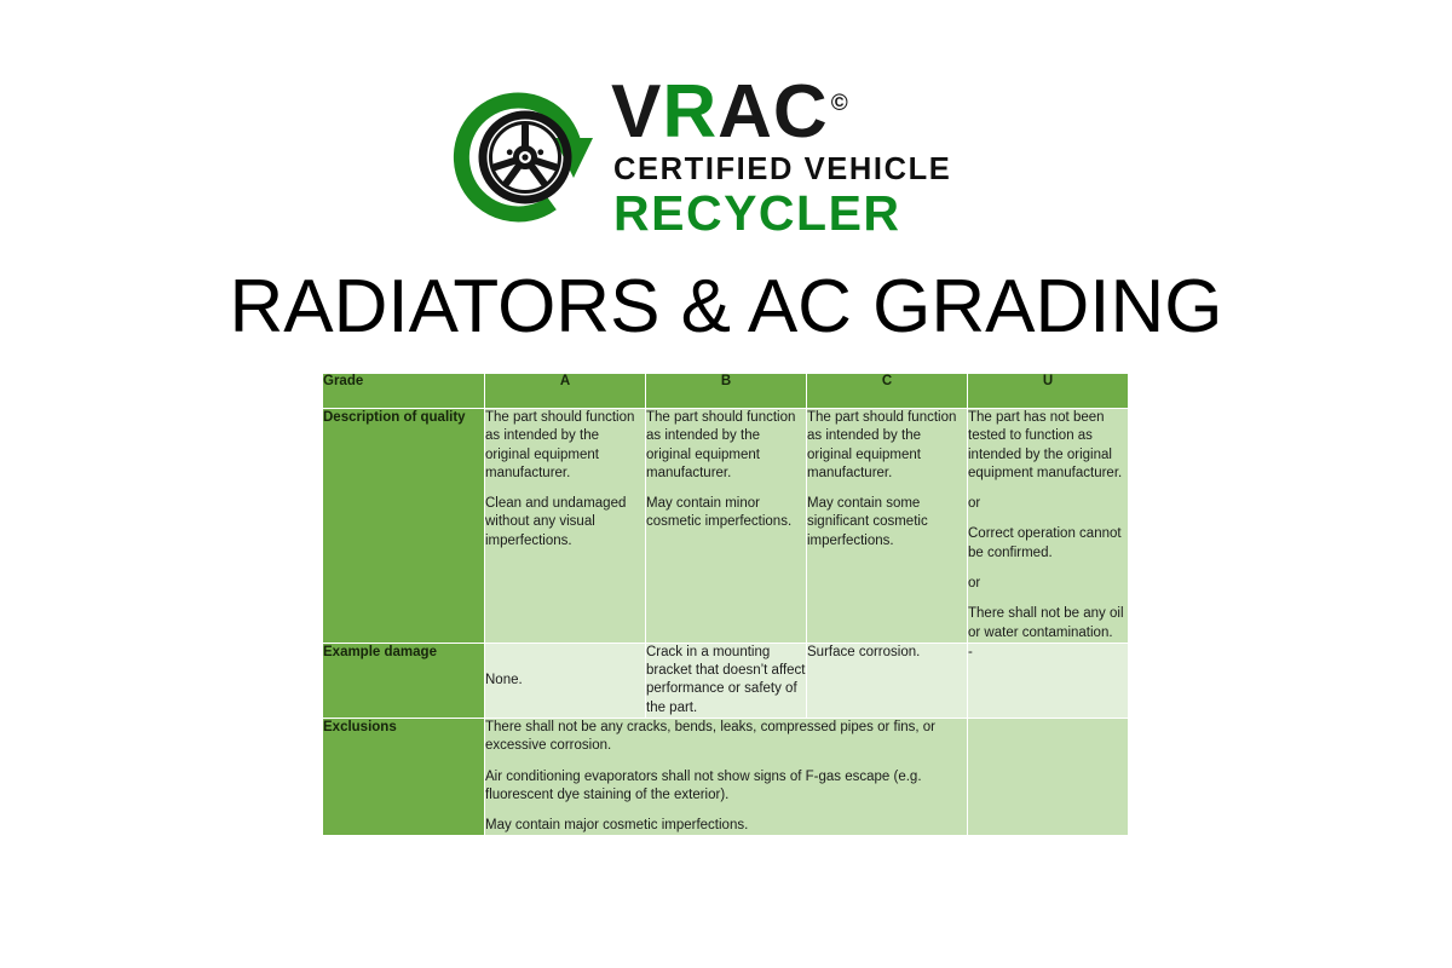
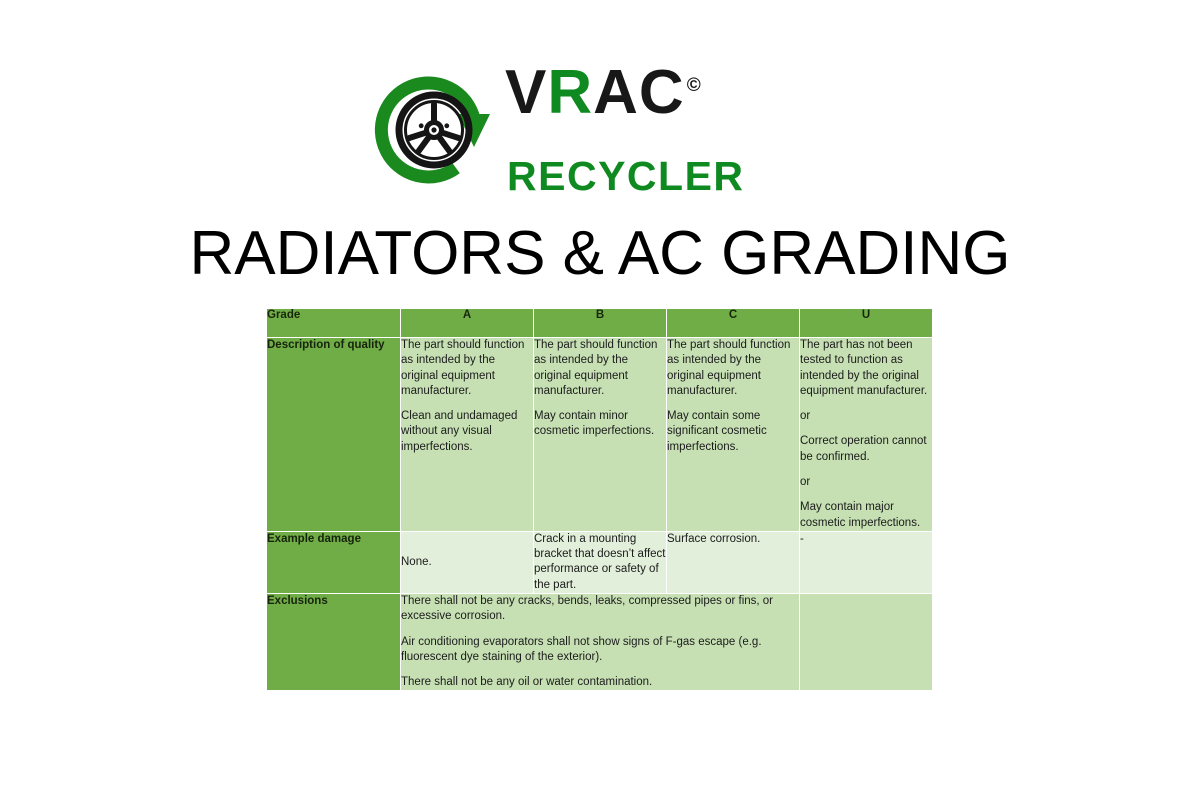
  VRAC©
- CERTIFIED VEHICLE
  RECYCLER
  RADIATORS & AC GRADING
  Grade	A	B	C	U
- Description of quality	The part should function as intended by the original equipment manufacturer. Clean and undamaged without any visual imperfections.	The part should function as intended by the original equipment manufacturer. May contain minor cosmetic imperfections.	The part should function as intended by the original equipment manufacturer. May contain some significant cosmetic imperfections.	The part has not been tested to function as intended by the original equipment manufacturer. or Correct operation cannot be confirmed. or There shall not be any oil or water contamination.
+ Description of quality	The part should function as intended by the original equipment manufacturer. Clean and undamaged without any visual imperfections.	The part should function as intended by the original equipment manufacturer. May contain minor cosmetic imperfections.	The part should function as intended by the original equipment manufacturer. May contain some significant cosmetic imperfections.	The part has not been tested to function as intended by the original equipment manufacturer. or Correct operation cannot be confirmed. or May contain major cosmetic imperfections.
  Example damage	None.	Crack in a mounting bracket that doesn’t affect performance or safety of the part.	Surface corrosion.	-
- Exclusions	There shall not be any cracks, bends, leaks, compressed pipes or fins, or excessive corrosion. Air conditioning evaporators shall not show signs of F-gas escape (e.g. fluorescent dye staining of the exterior). May contain major cosmetic imperfections.
+ Exclusions	There shall not be any cracks, bends, leaks, compressed pipes or fins, or excessive corrosion. Air conditioning evaporators shall not show signs of F-gas escape (e.g. fluorescent dye staining of the exterior). There shall not be any oil or water contamination.
